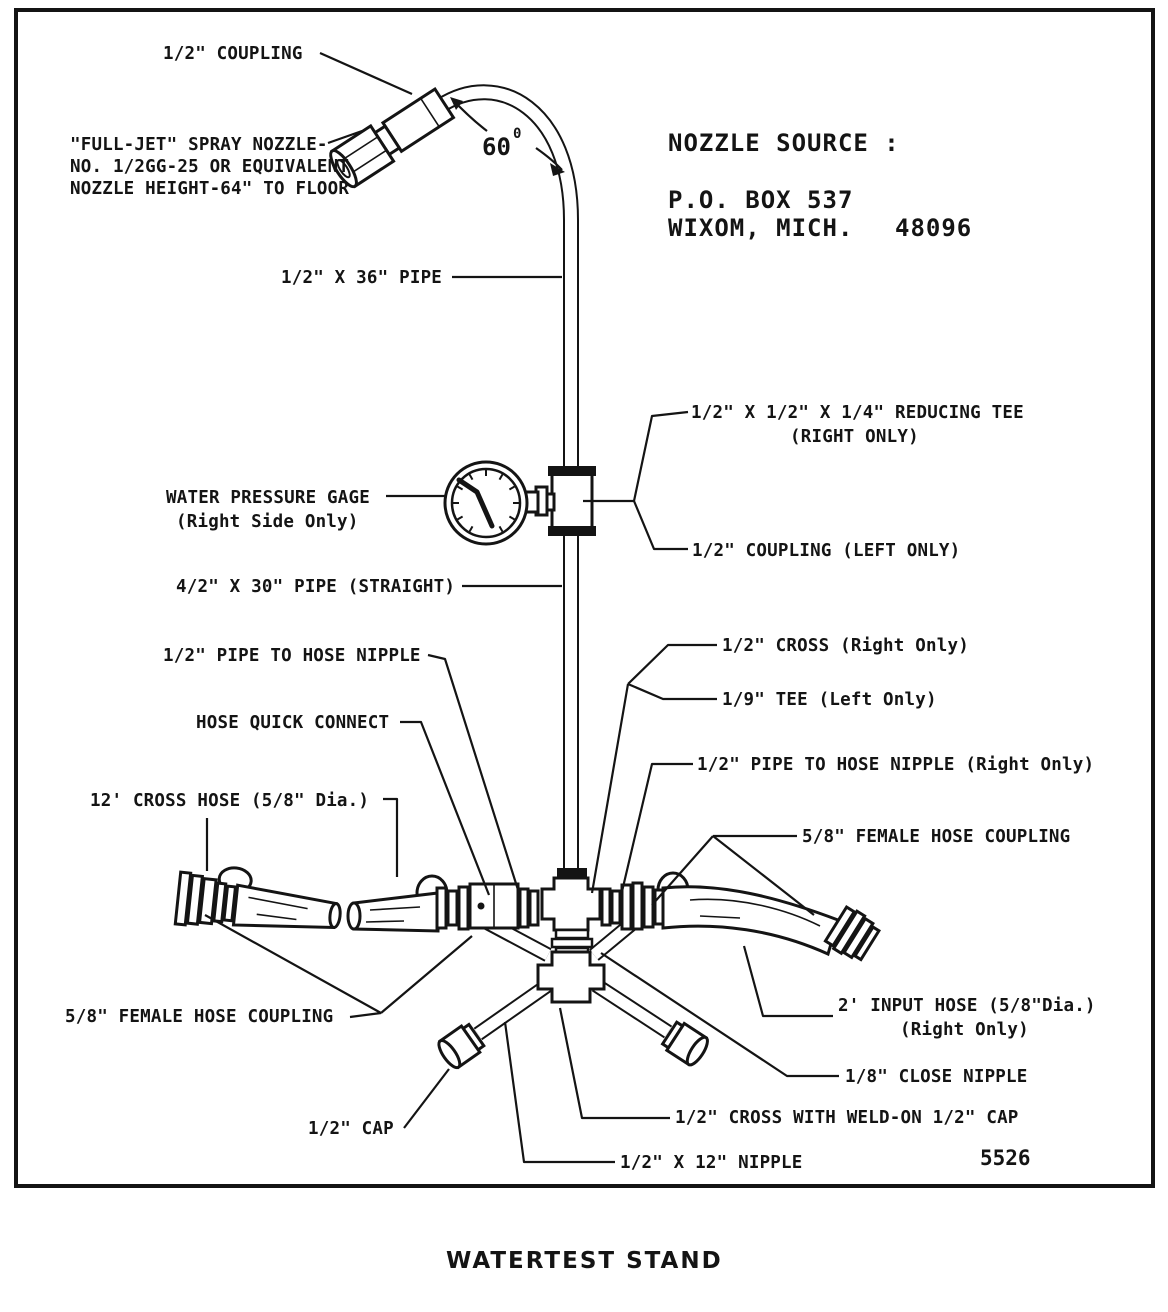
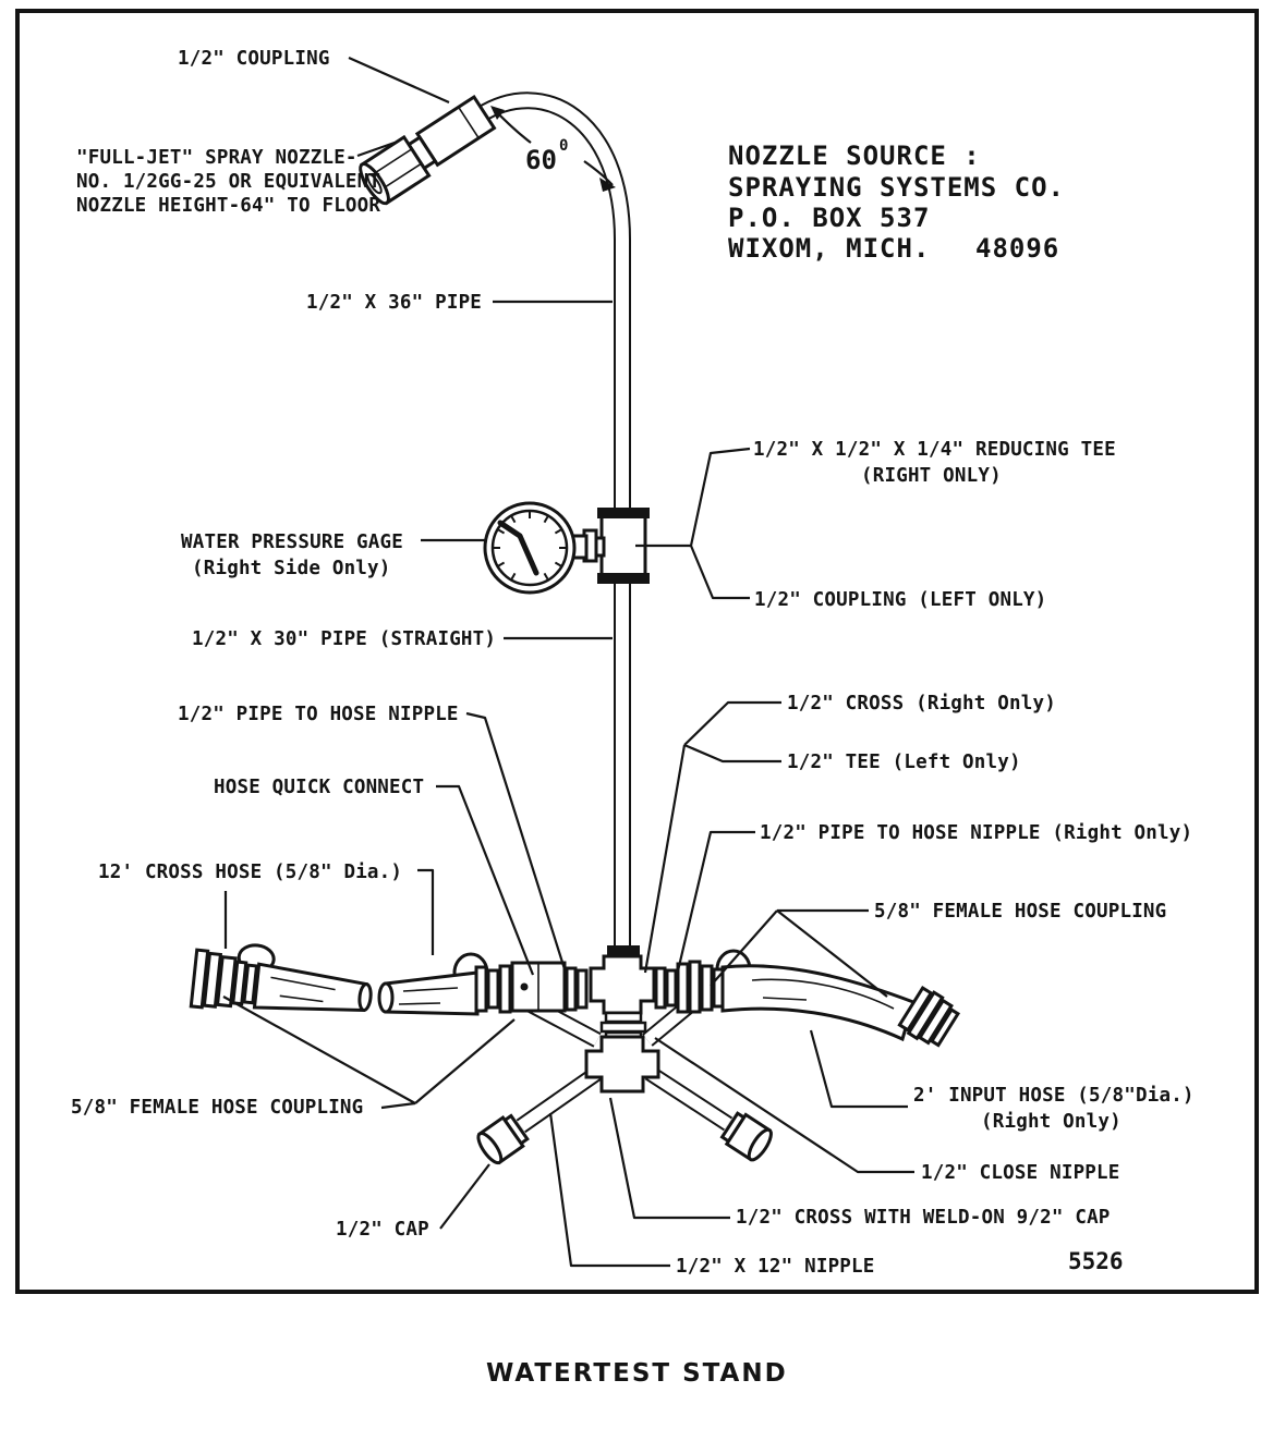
  1/2" COUPLING
  "FULL-JET" SPRAY NOZZLE-
  NO. 1/2GG-25 OR EQUIVALENT
  NOZZLE HEIGHT-64" TO FLOOR
  NOZZLE SOURCE :
+ SPRAYING SYSTEMS CO.
  P.O. BOX 537
  WIXOM, MICH.
  48096
  60
  0
  1/2" X 36" PIPE
  1/2" X 1/2" X 1/4" REDUCING TEE
  (RIGHT ONLY)
  WATER PRESSURE GAGE
  (Right Side Only)
  1/2" COUPLING (LEFT ONLY)
- 4/2" X 30" PIPE (STRAIGHT)
+ 1/2" X 30" PIPE (STRAIGHT)
  1/2" CROSS (Right Only)
- 1/9" TEE (Left Only)
+ 1/2" TEE (Left Only)
  1/2" PIPE TO HOSE NIPPLE
  HOSE QUICK CONNECT
  1/2" PIPE TO HOSE NIPPLE (Right Only)
  12' CROSS HOSE (5/8" Dia.)
  5/8" FEMALE HOSE COUPLING
  5/8" FEMALE HOSE COUPLING
  2' INPUT HOSE (5/8"Dia.)
  (Right Only)
- 1/8" CLOSE NIPPLE
+ 1/2" CLOSE NIPPLE
  1/2" CAP
- 1/2" CROSS WITH WELD-ON 1/2" CAP
+ 1/2" CROSS WITH WELD-ON 9/2" CAP
  1/2" X 12" NIPPLE
  5526
  WATERTEST STAND
